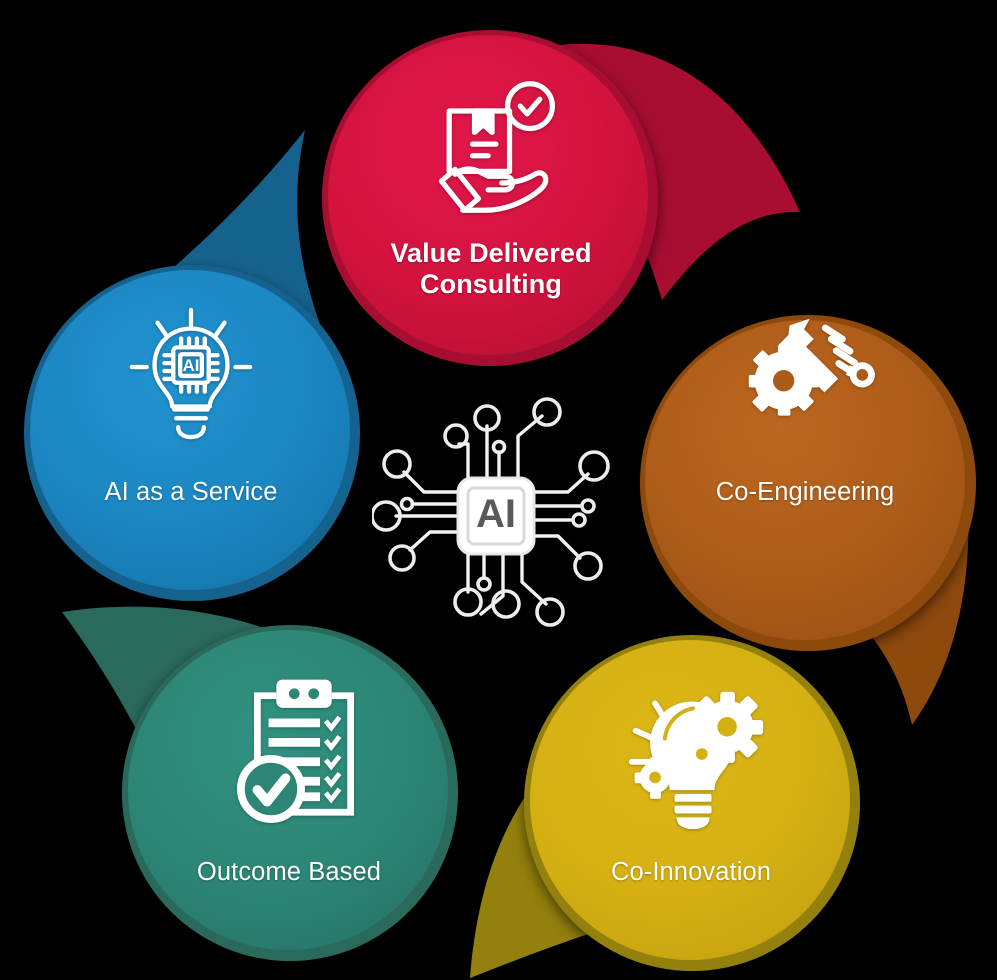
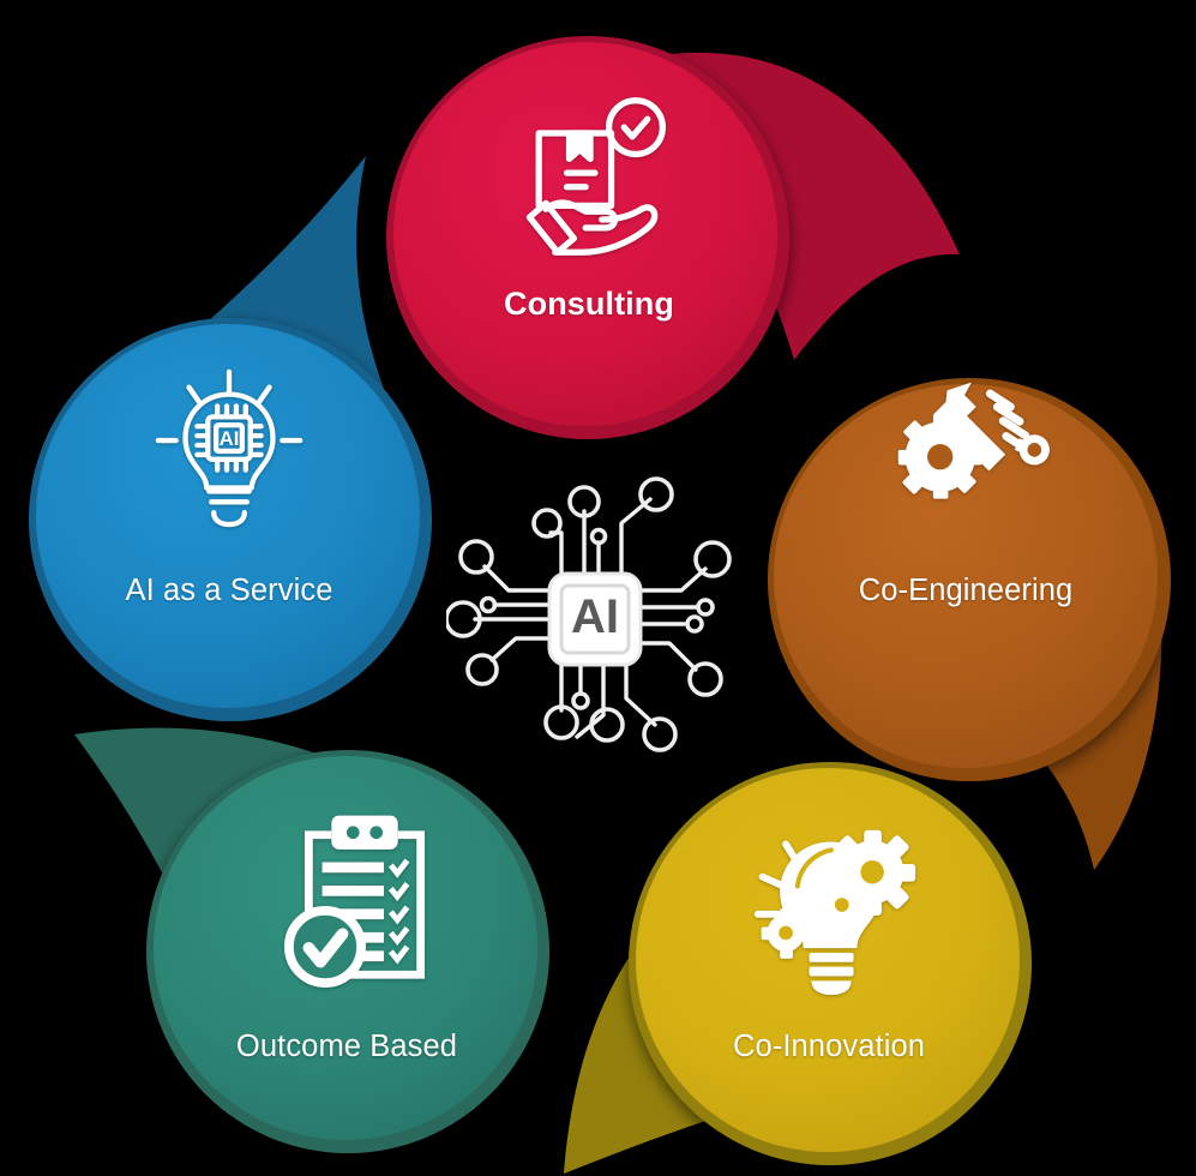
  AI
  AI
- Value Delivered
  Consulting
  AI as a Service
  Co-Engineering
  Outcome Based
  Co-Innovation
